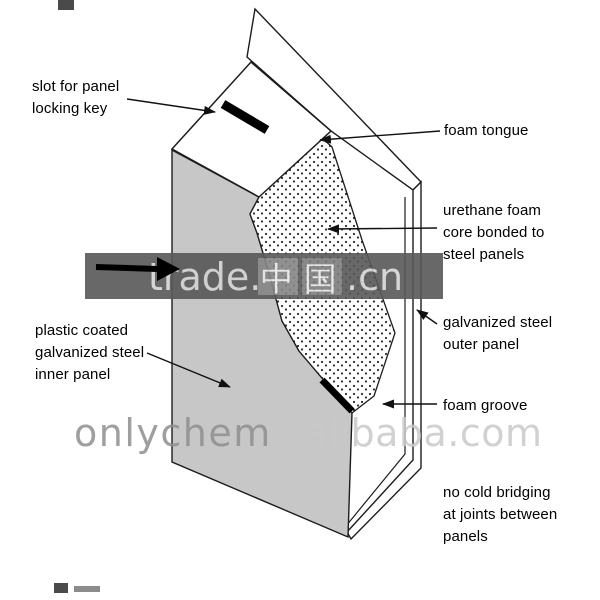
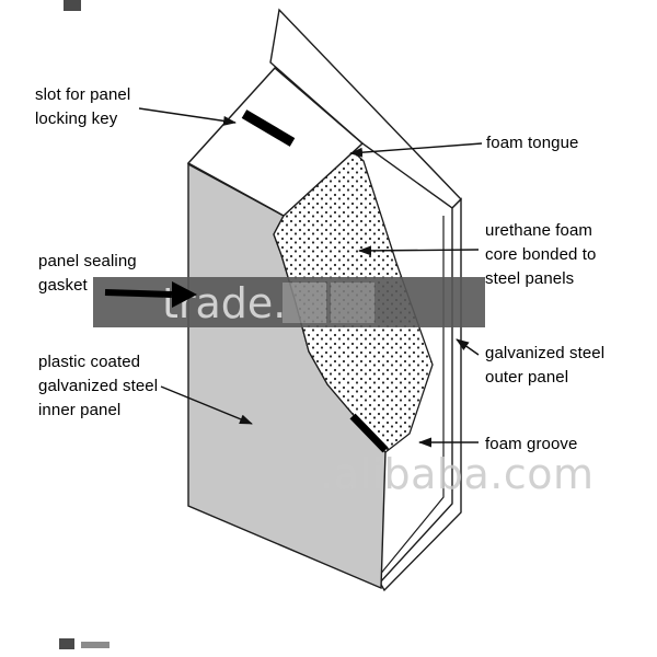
  trade.
- 中国
- .cn
- onlychem
  .alibaba.com
  slot for panel
  locking key
+ panel sealing
+ gasket
  plastic coated
  galvanized steel
  inner panel
  foam tongue
  urethane foam
  core bonded to
  steel panels
  galvanized steel
  outer panel
  foam groove
- no cold bridging
- at joints between
- panels
